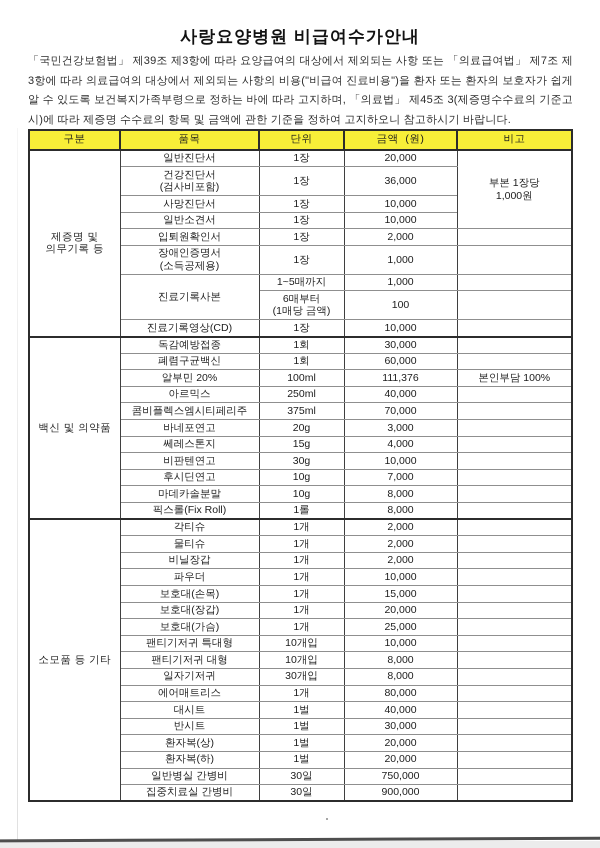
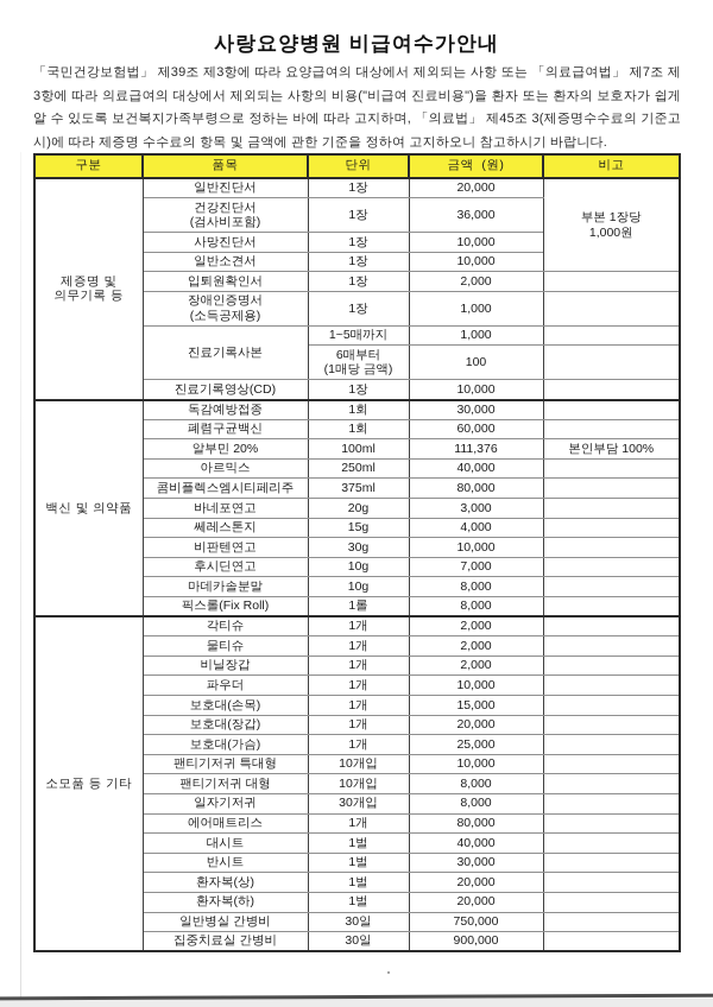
  사랑요양병원 비급여수가안내
  「국민건강보험법」 제39조 제3항에 따라 요양급여의 대상에서 제외되는 사항 또는 「의료급여법」 제7조 제3항에 따라 의료급여의 대상에서 제외되는 사항의 비용("비급여 진료비용")을 환자 또는 환자의 보호자가 쉽게 알 수 있도록 보건복지가족부령으로 정하는 바에 따라 고지하며, 「의료법」 제45조 3(제증명수수료의 기준고시)에 따라 제증명 수수료의 항목 및 금액에 관한 기준을 정하여 고지하오니 참고하시기 바랍니다.
  구분	품목	단위	금액 (원)	비고
  제증명 및 의무기록 등	일반진단서	1장	20,000	부본 1장당 1,000원
  건강진단서 (검사비포함)	1장	36,000
  사망진단서	1장	10,000
  일반소견서	1장	10,000
  입퇴원확인서	1장	2,000
  장애인증명서 (소득공제용)	1장	1,000
  진료기록사본	1~5매까지	1,000
  6매부터 (1매당 금액)	100
  진료기록영상(CD)	1장	10,000
  백신 및 의약품	독감예방접종	1회	30,000
  폐렴구균백신	1회	60,000
  알부민 20%	100ml	111,376	본인부담 100%
  아르믹스	250ml	40,000
- 콤비플렉스엠시티페리주	375ml	70,000
+ 콤비플렉스엠시티페리주	375ml	80,000
  바네포연고	20g	3,000
  쎄레스톤지	15g	4,000
  비판텐연고	30g	10,000
  후시딘연고	10g	7,000
  마데카솔분말	10g	8,000
  픽스롤(Fix Roll)	1롤	8,000
  소모품 등 기타	각티슈	1개	2,000
  물티슈	1개	2,000
  비닐장갑	1개	2,000
  파우더	1개	10,000
  보호대(손목)	1개	15,000
  보호대(장갑)	1개	20,000
  보호대(가슴)	1개	25,000
  팬티기저귀 특대형	10개입	10,000
  팬티기저귀 대형	10개입	8,000
  일자기저귀	30개입	8,000
  에어매트리스	1개	80,000
  대시트	1벌	40,000
  반시트	1벌	30,000
  환자복(상)	1벌	20,000
  환자복(하)	1벌	20,000
  일반병실 간병비	30일	750,000
  집중치료실 간병비	30일	900,000
